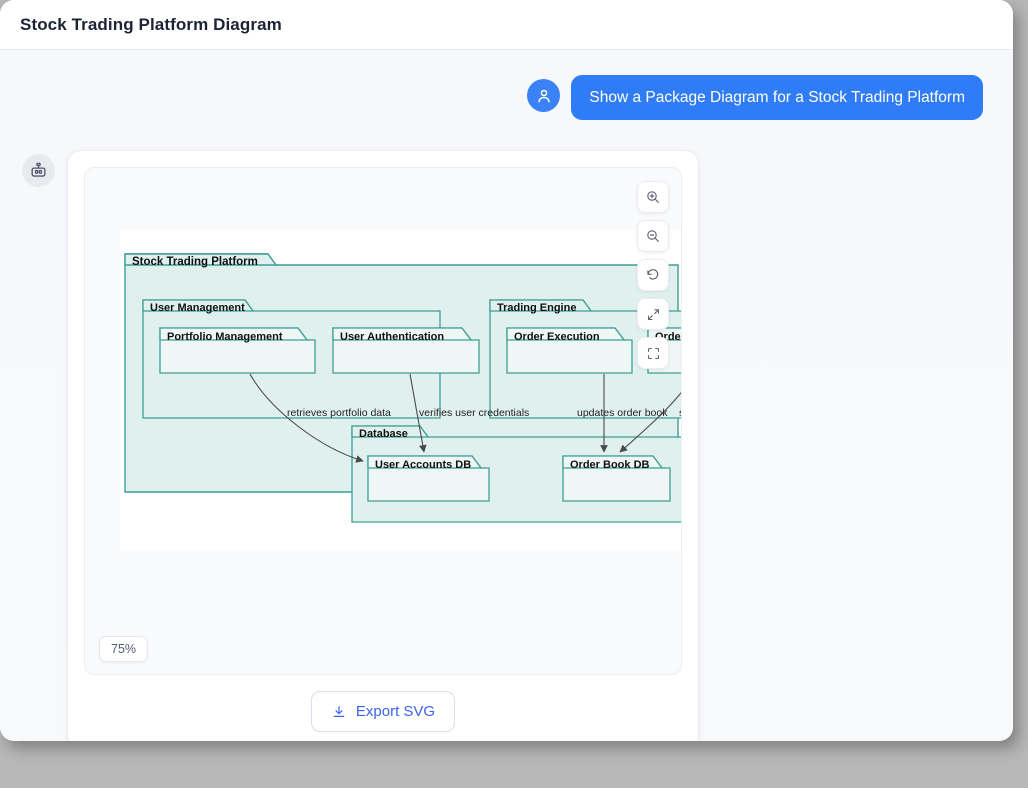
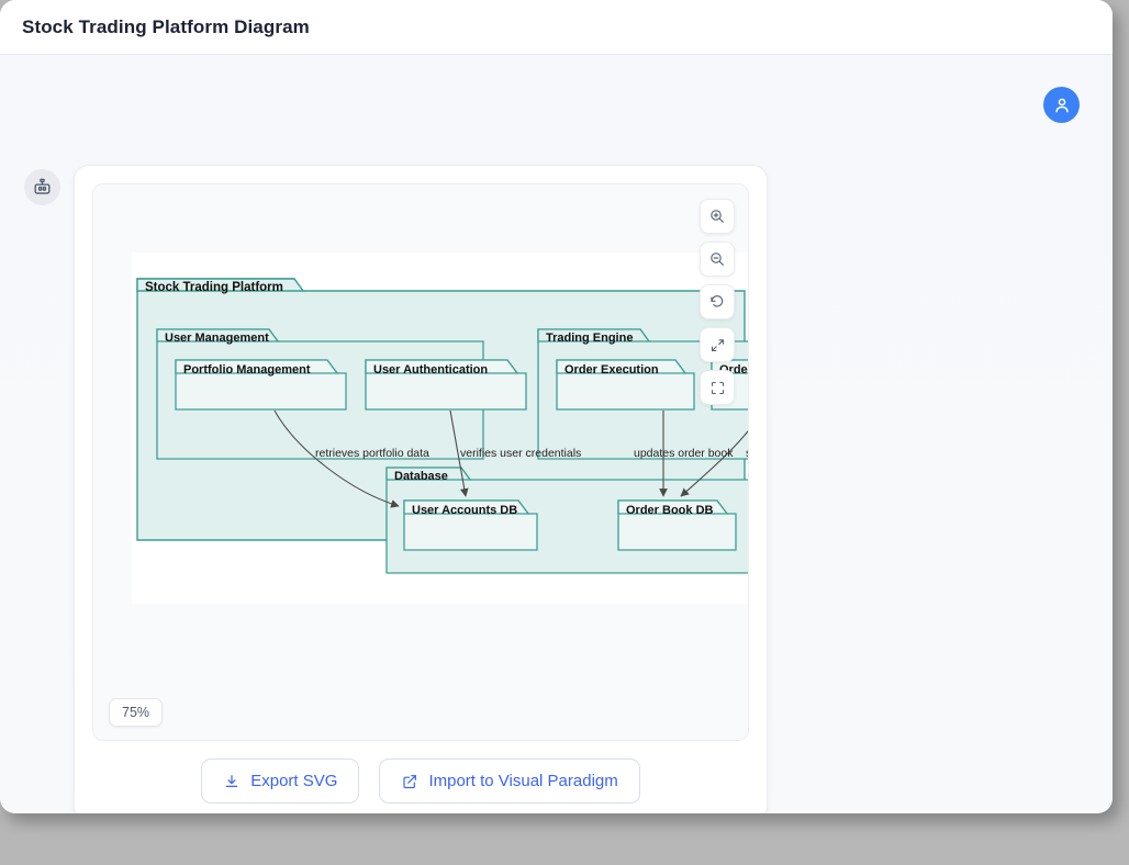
  Stock Trading Platform Diagram
- Show a Package Diagram for a Stock Trading Platform
  Stock Trading Platform
  User Management
  Portfolio Management
  User Authentication
  Trading Engine
  Order Execution
  Database
  User Accounts DB
  Order Book DB
  retrieves portfolio data
  verifies user credentials
  updates order book
  75%
  Export SVG
+ Import to Visual Paradigm
